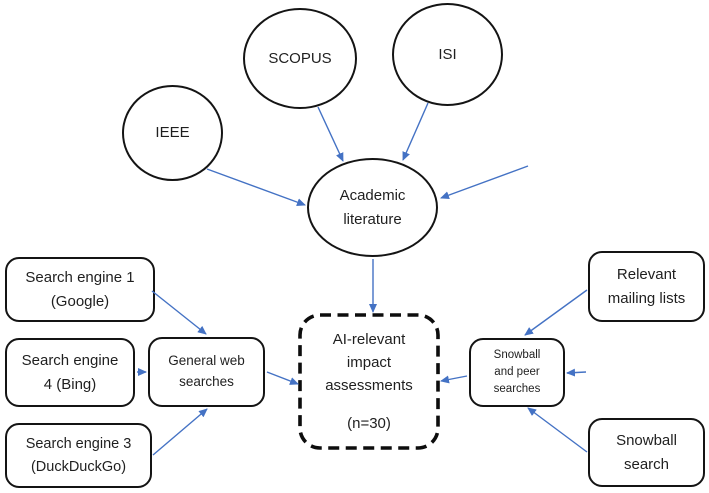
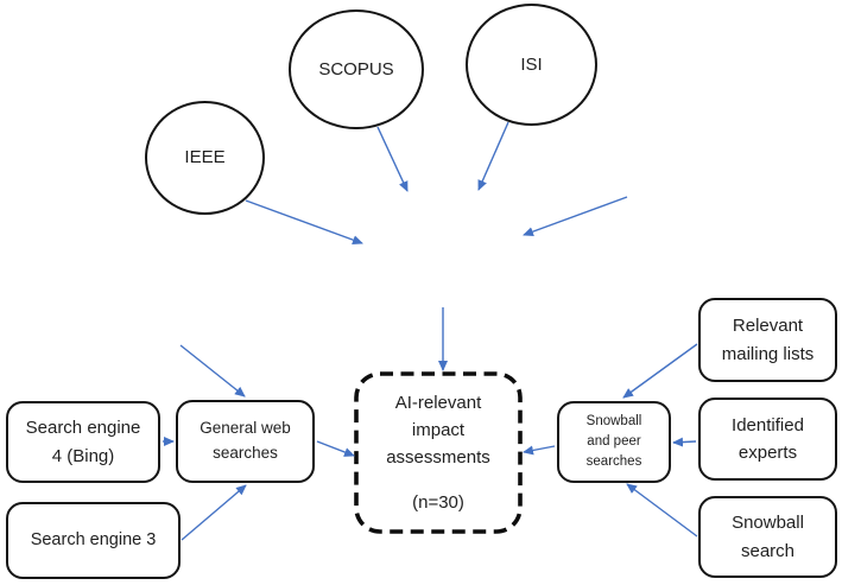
  IEEE
  SCOPUS
  ISI
- Academic
- literature
  AI-relevant
  impact
  assessments
  (n=30)
- Search engine 1
- (Google)
  Search engine
  4 (Bing)
  Search engine 3
- (DuckDuckGo)
  General web
  searches
  Relevant
  mailing lists
+ Identified
+ experts
  Snowball
  search
  Snowball
  and peer
  searches
